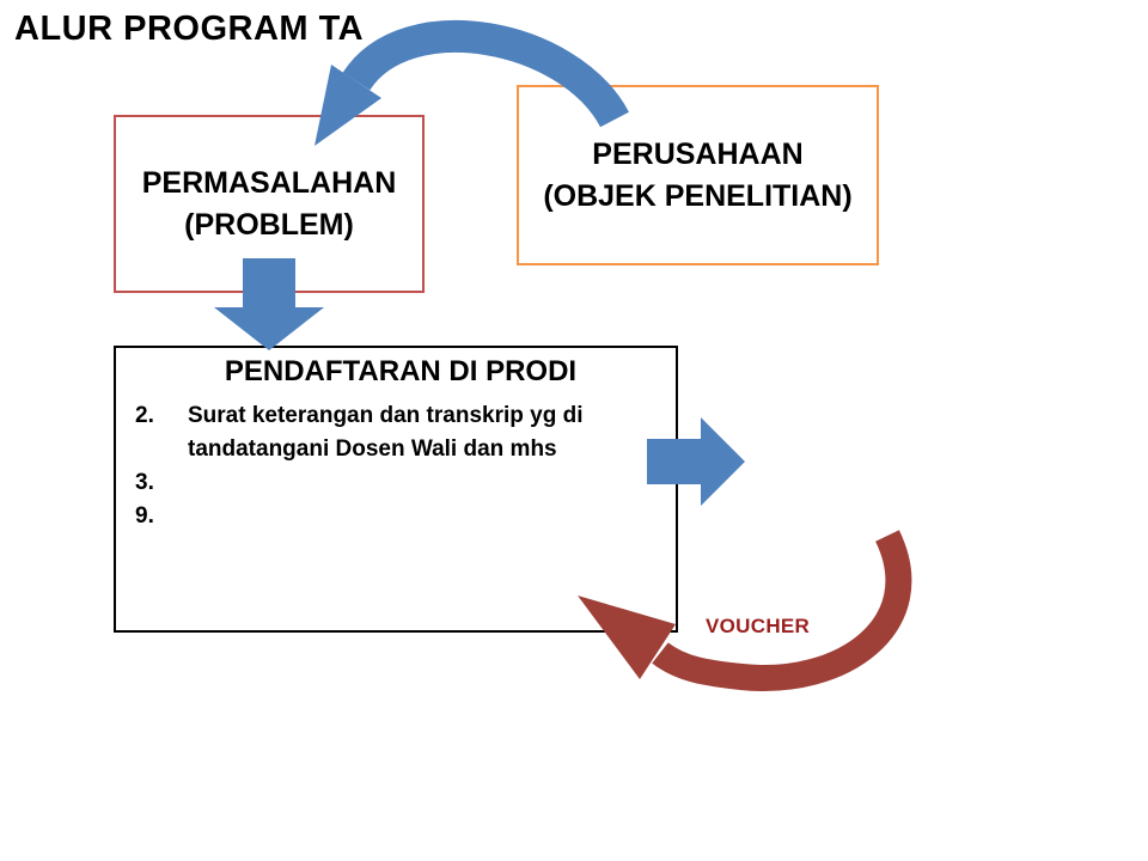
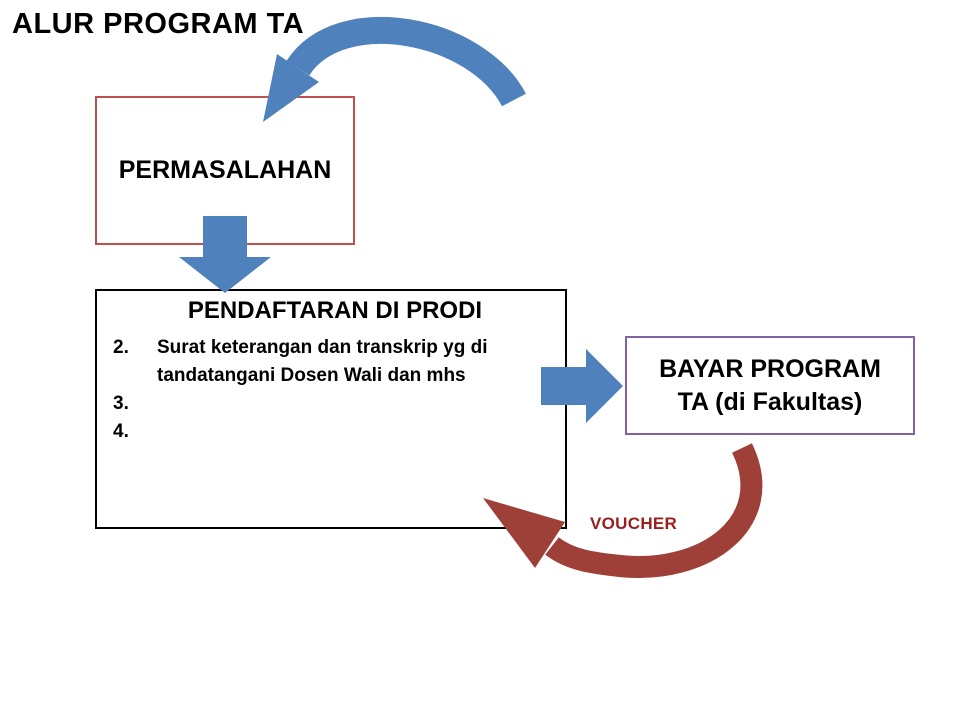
  ALUR PROGRAM TA
  PERMASALAHAN
- (PROBLEM)
- PERUSAHAAN
- (OBJEK PENELITIAN)
  PENDAFTARAN DI PRODI
  2.
  Surat keterangan dan transkrip yg di tandatangani Dosen Wali dan mhs
  3.
- 9.
+ 4.
+ BAYAR PROGRAM
+ TA (di Fakultas)
  VOUCHER
